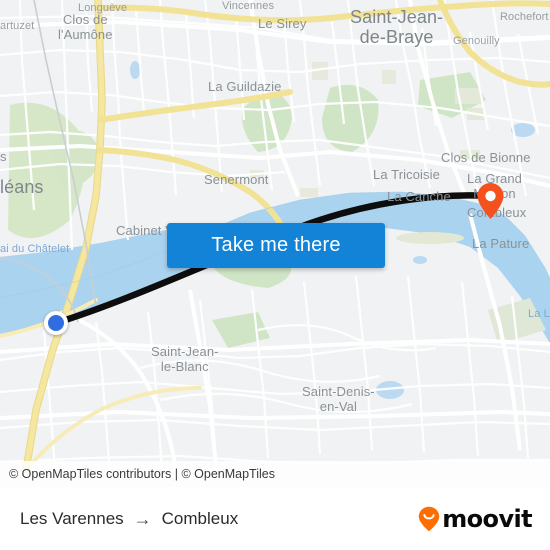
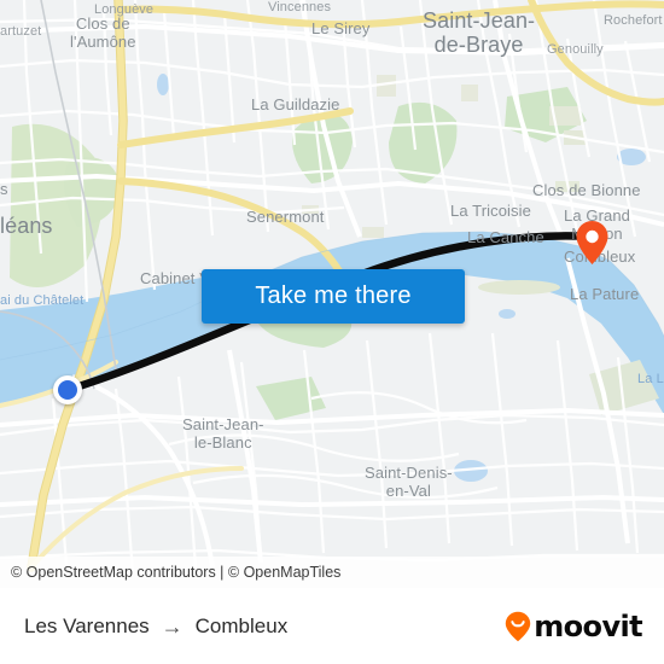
  Longuève
  Vincennes
  Le Sirey
  Saint-Jean-
  de-Braye
  Rochefort
  Genouilly
  artuzet
  Clos de
  l'Aumône
  La Guildazie
  s
  léans
  Senermont
  La Tricoisie
  Clos de Bionne
  La Grand
  La Canche
  Cobleux
  ai du Châtelet
  La Pature
  La L
  Saint-Jean-
  le-Blanc
  Saint-Denis-
  en-Val
  Take me there
- © OpenMapTiles contributors | © OpenMapTiles
+ © OpenStreetMap contributors | © OpenMapTiles
  Les Varennes
  →
  Combleux
  moovit
